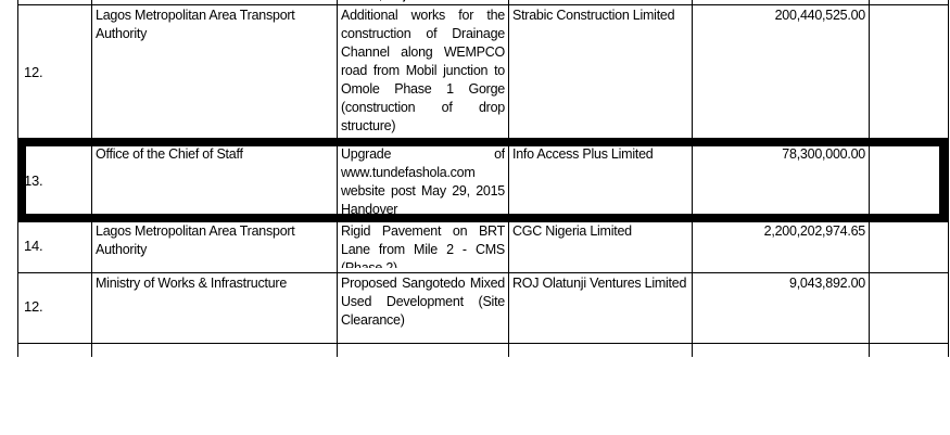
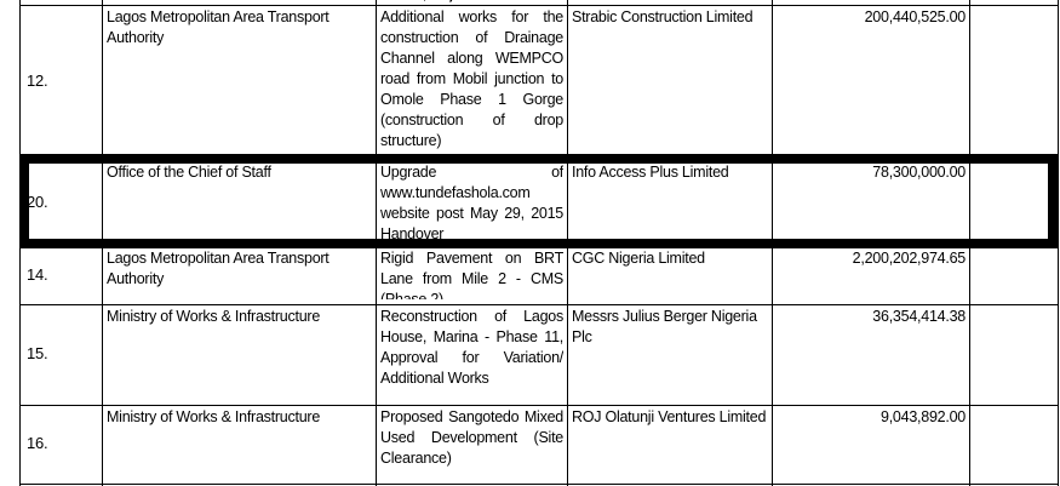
  12.	Lagos Metropolitan Area Transport Authority	Additional works for the construction of Drainage Channel along WEMPCO road from Mobil junction to Omole Phase 1 Gorge (construction of drop structure)	Strabic Construction Limited	200,440,525.00
- 13.	Office of the Chief of Staff	Upgrade of www.tundefashola.com website post May 29, 2015 Handover	Info Access Plus Limited	78,300,000.00
+ 20.	Office of the Chief of Staff	Upgrade of www.tundefashola.com website post May 29, 2015 Handover	Info Access Plus Limited	78,300,000.00
  14.	Lagos Metropolitan Area Transport Authority	Rigid Pavement on BRT Lane from Mile 2 - CMS	CGC Nigeria Limited	2,200,202,974.65
+ 15.	Ministry of Works & Infrastructure	Reconstruction of Lagos House, Marina - Phase 11, Approval for Variation/ Additional Works	Messrs Julius Berger Nigeria Plc	36,354,414.38
- 12.	Ministry of Works & Infrastructure	Proposed Sangotedo Mixed Used Development (Site Clearance)	ROJ Olatunji Ventures Limited	9,043,892.00
+ 16.	Ministry of Works & Infrastructure	Proposed Sangotedo Mixed Used Development (Site Clearance)	ROJ Olatunji Ventures Limited	9,043,892.00
